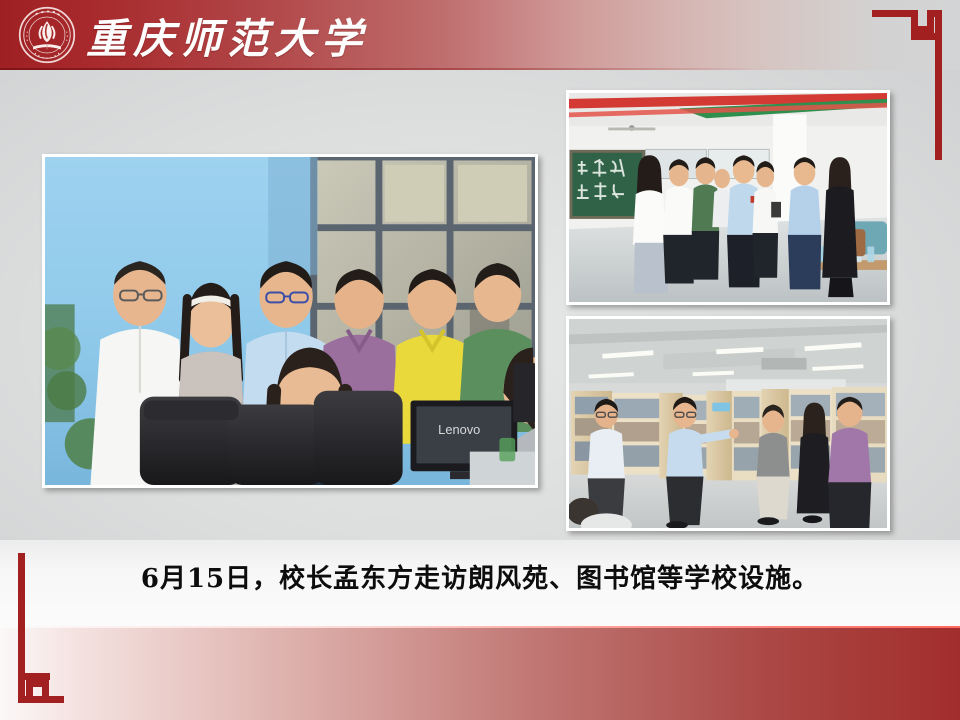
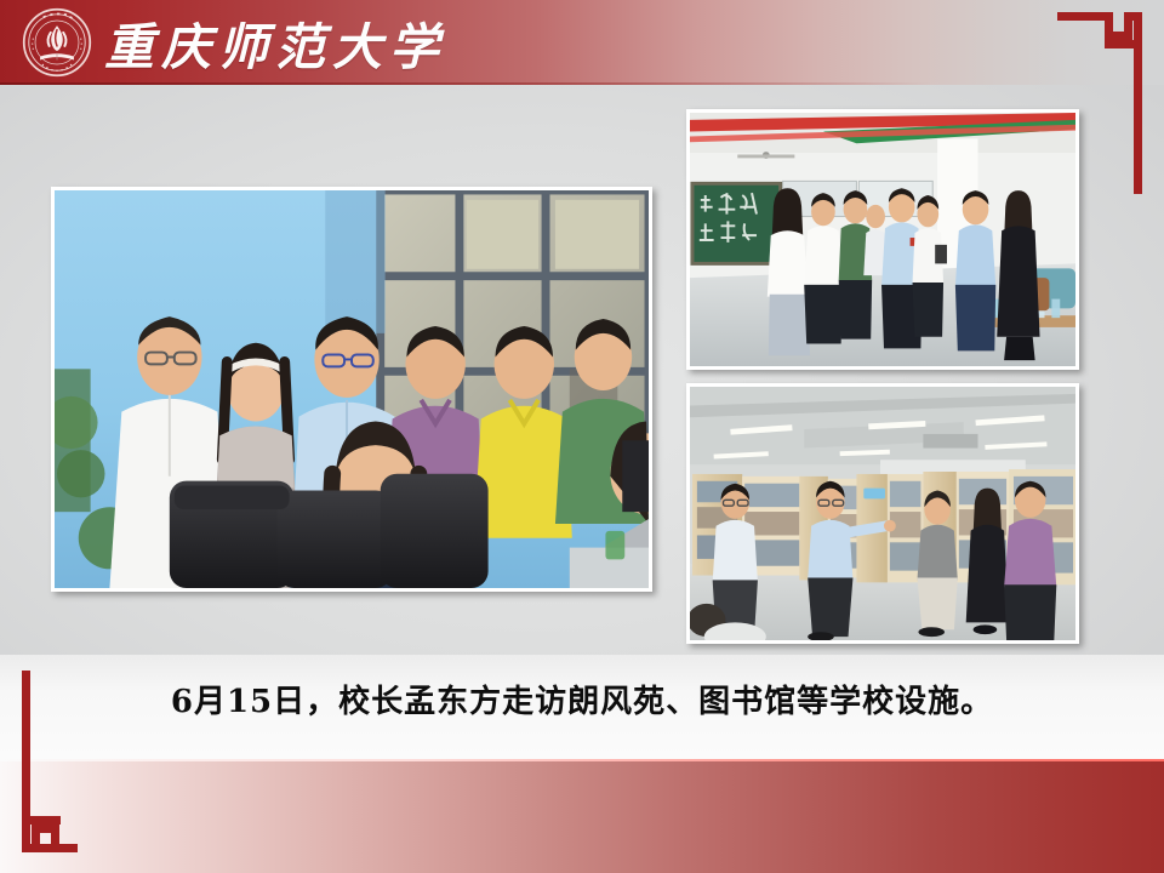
  重庆师范大学
- Lenovo
  6月15日，校长孟东方走访朗风苑、图书馆等学校设施。
